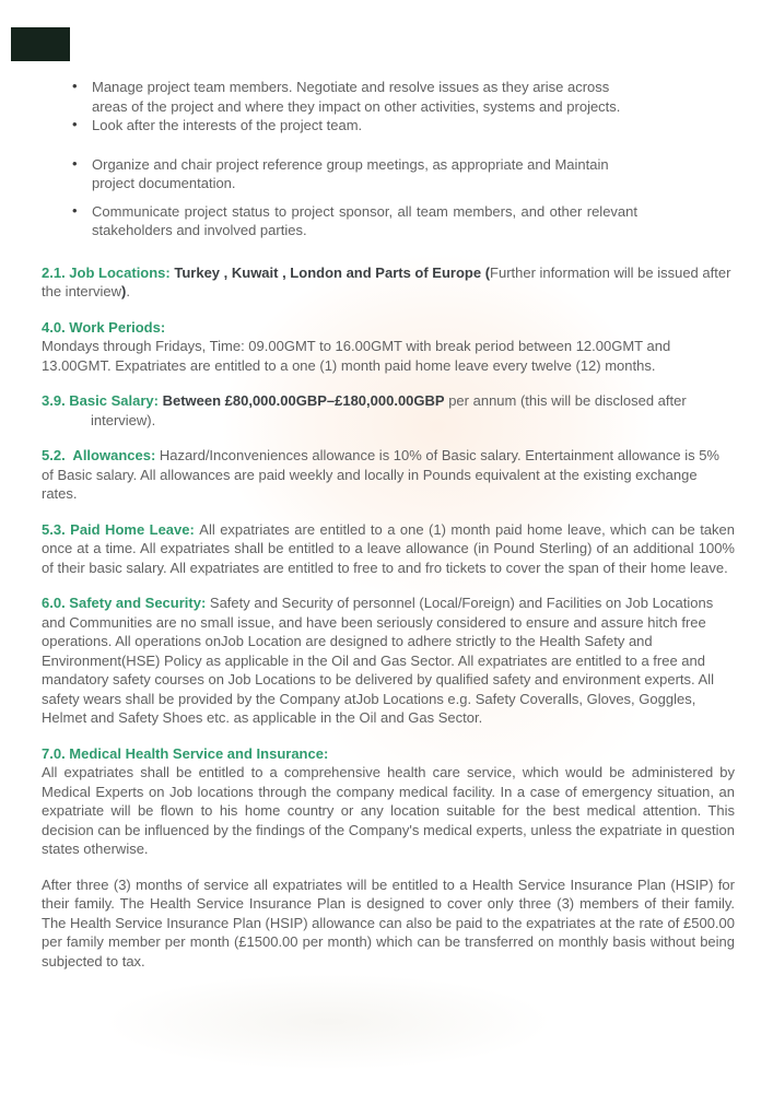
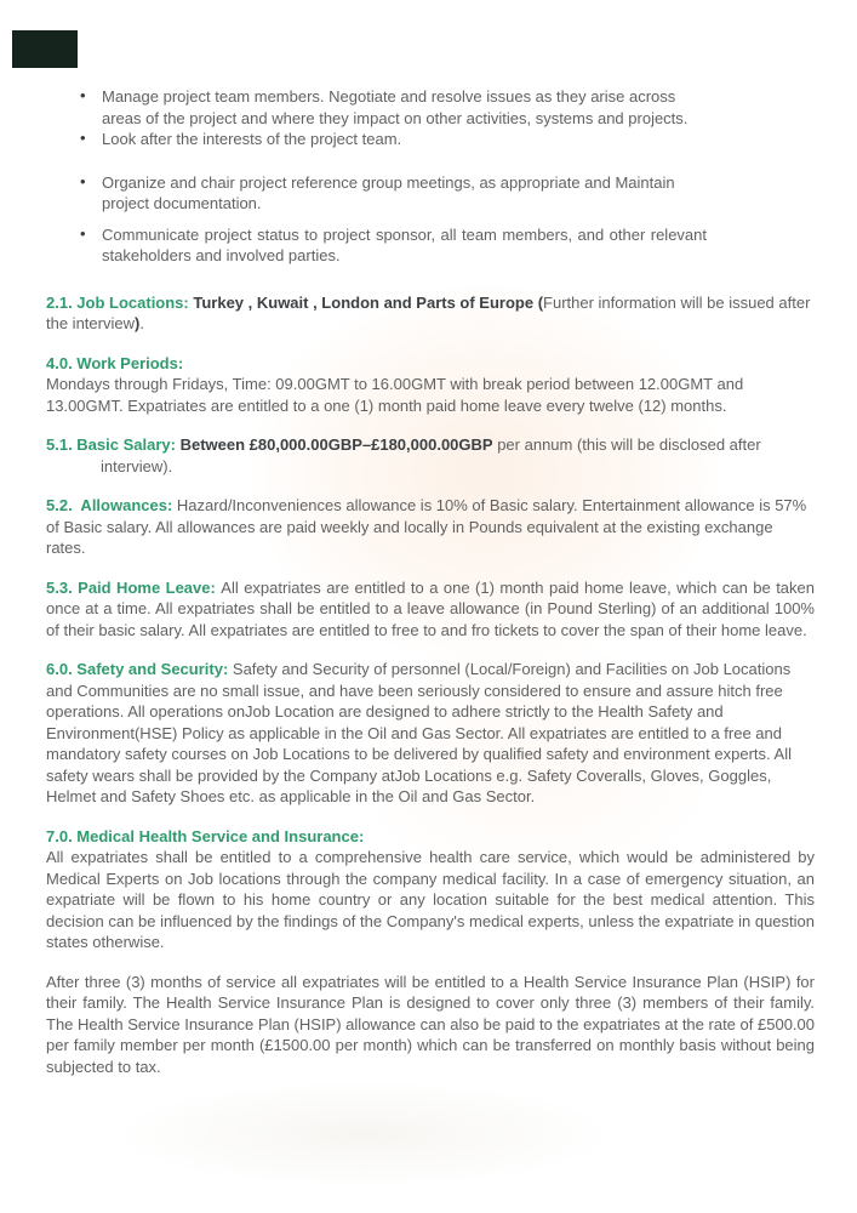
  •
  Manage project team members. Negotiate and resolve issues as they arise across areas of the project and where they impact on other activities, systems and projects.
  •
  Look after the interests of the project team.
  •
  Organize and chair project reference group meetings, as appropriate and Maintain project documentation.
  •
  Communicate project status to project sponsor, all team members, and other relevant stakeholders and involved parties.
  2.1. Job Locations: Turkey , Kuwait , London and Parts of Europe (Further information will be issued after the interview).
  4.0. Work Periods:
  Mondays through Fridays, Time: 09.00GMT to 16.00GMT with break period between 12.00GMT and 13.00GMT. Expatriates are entitled to a one (1) month paid home leave every twelve (12) months.
- 3.9. Basic Salary: Between £80,000.00GBP–£180,000.00GBP per annum (this will be disclosed after interview).
+ 5.1. Basic Salary: Between £80,000.00GBP–£180,000.00GBP per annum (this will be disclosed after interview).
- 5.2. Allowances: Hazard/Inconveniences allowance is 10% of Basic salary. Entertainment allowance is 5% of Basic salary. All allowances are paid weekly and locally in Pounds equivalent at the existing exchange rates.
+ 5.2. Allowances: Hazard/Inconveniences allowance is 10% of Basic salary. Entertainment allowance is 57% of Basic salary. All allowances are paid weekly and locally in Pounds equivalent at the existing exchange rates.
  5.3. Paid Home Leave: All expatriates are entitled to a one (1) month paid home leave, which can be taken once at a time. All expatriates shall be entitled to a leave allowance (in Pound Sterling) of an additional 100% of their basic salary. All expatriates are entitled to free to and fro tickets to cover the span of their home leave.
  6.0. Safety and Security: Safety and Security of personnel (Local/Foreign) and Facilities on Job Locations and Communities are no small issue, and have been seriously considered to ensure and assure hitch free operations. All operations onJob Location are designed to adhere strictly to the Health Safety and Environment(HSE) Policy as applicable in the Oil and Gas Sector. All expatriates are entitled to a free and mandatory safety courses on Job Locations to be delivered by qualified safety and environment experts. All safety wears shall be provided by the Company atJob Locations e.g. Safety Coveralls, Gloves, Goggles, Helmet and Safety Shoes etc. as applicable in the Oil and Gas Sector.
  7.0. Medical Health Service and Insurance:
  All expatriates shall be entitled to a comprehensive health care service, which would be administered by Medical Experts on Job locations through the company medical facility. In a case of emergency situation, an expatriate will be flown to his home country or any location suitable for the best medical attention. This decision can be influenced by the findings of the Company's medical experts, unless the expatriate in question states otherwise.
  After three (3) months of service all expatriates will be entitled to a Health Service Insurance Plan (HSIP) for their family. The Health Service Insurance Plan is designed to cover only three (3) members of their family. The Health Service Insurance Plan (HSIP) allowance can also be paid to the expatriates at the rate of £500.00 per family member per month (£1500.00 per month) which can be transferred on monthly basis without being subjected to tax.
